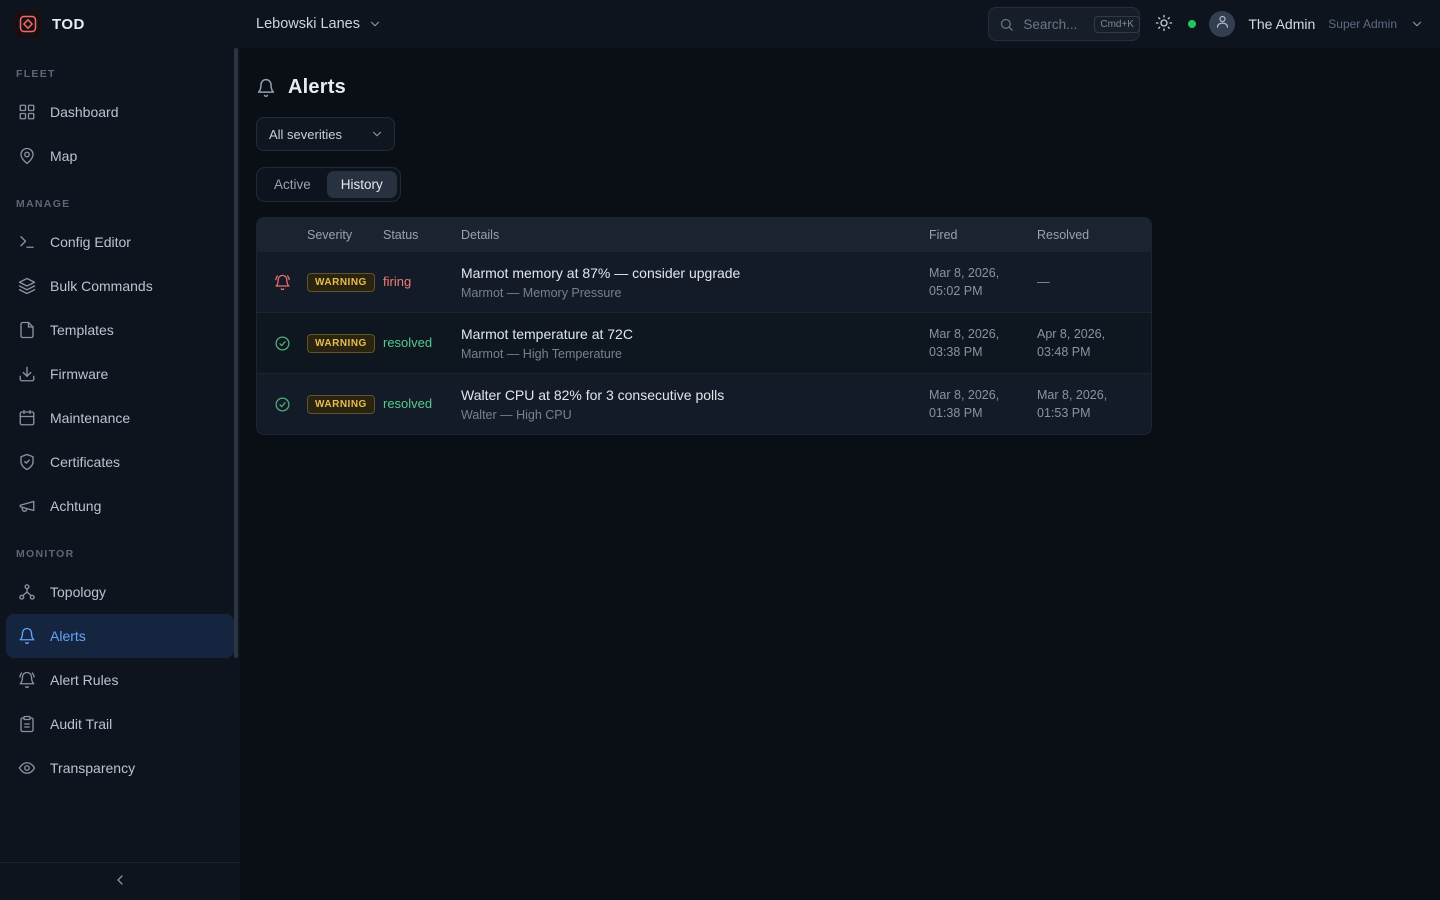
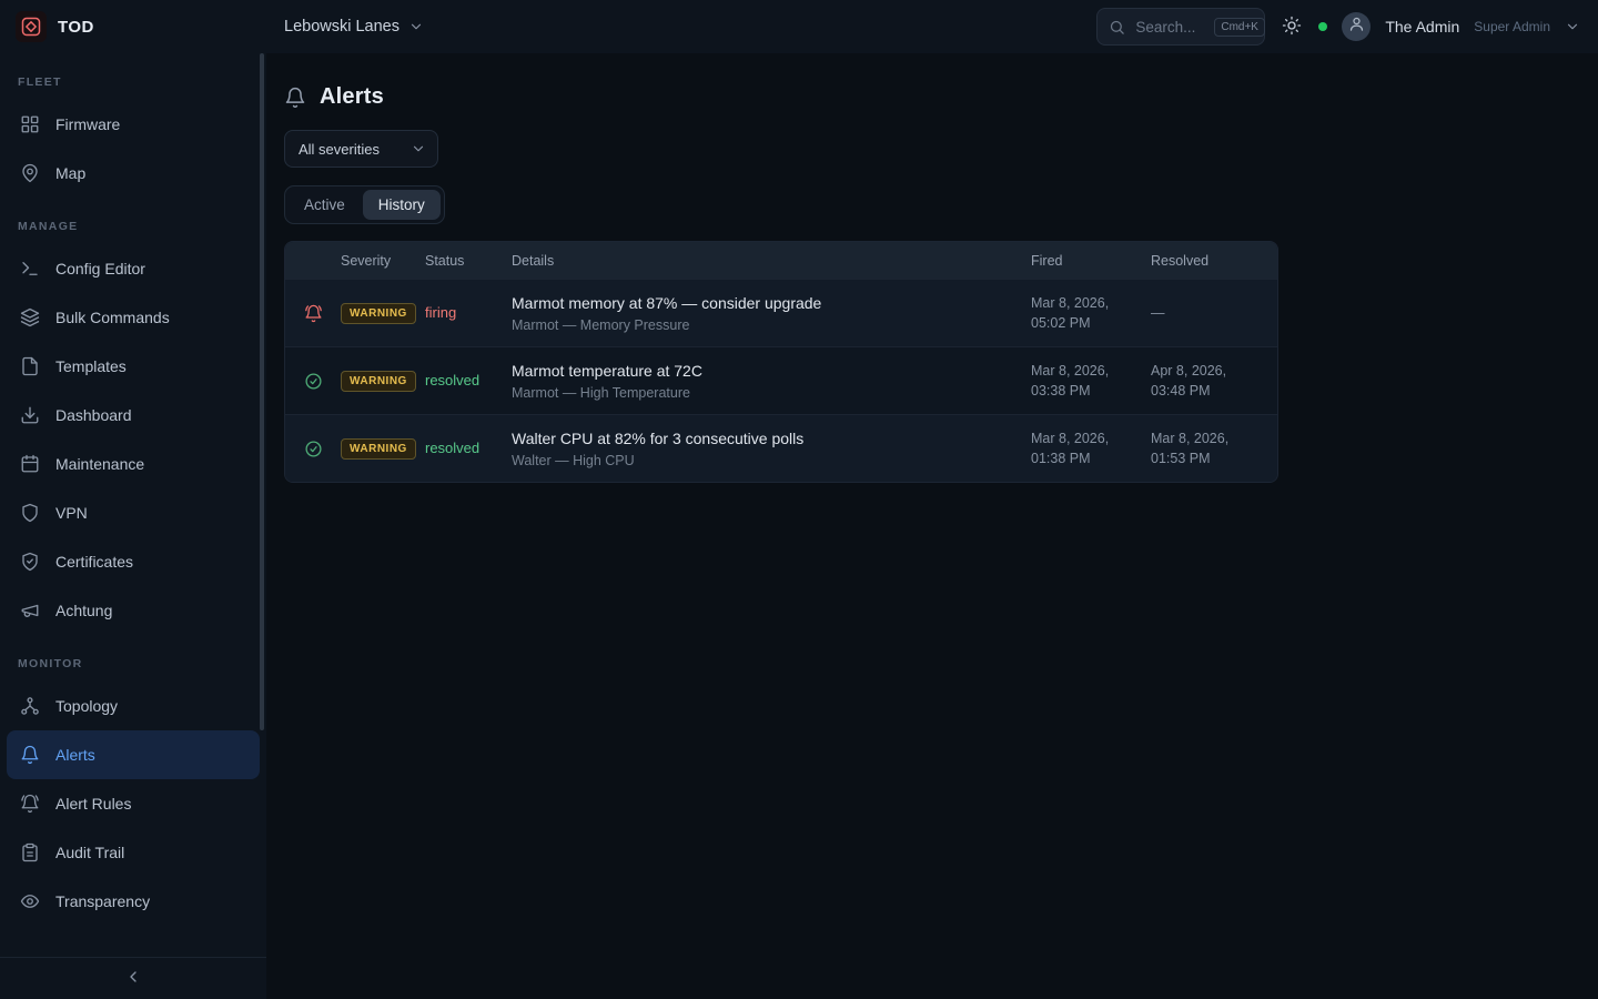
  TOD
  FLEET
- Dashboard
+ Firmware
  Map
  MANAGE
  Config Editor
  Bulk Commands
  Templates
- Firmware
+ Dashboard
  Maintenance
+ VPN
  Certificates
  Achtung
  MONITOR
  Topology
  Alerts
  Alert Rules
  Audit Trail
  Transparency
  Lebowski Lanes
  Search...
  Cmd+K
  The Admin
  Super Admin
  Alerts
  All severities
  Active
  History
  Severity
  Status
  Details
  Fired
  Resolved
  WARNING
  firing
  Marmot memory at 87% — consider upgrade
  Marmot — Memory Pressure
  Mar 8, 2026, 05:02 PM
  —
  WARNING
  resolved
  Marmot temperature at 72C
  Marmot — High Temperature
  Mar 8, 2026, 03:38 PM
  Apr 8, 2026, 03:48 PM
  WARNING
  resolved
  Walter CPU at 82% for 3 consecutive polls
  Walter — High CPU
  Mar 8, 2026, 01:38 PM
  Mar 8, 2026, 01:53 PM
